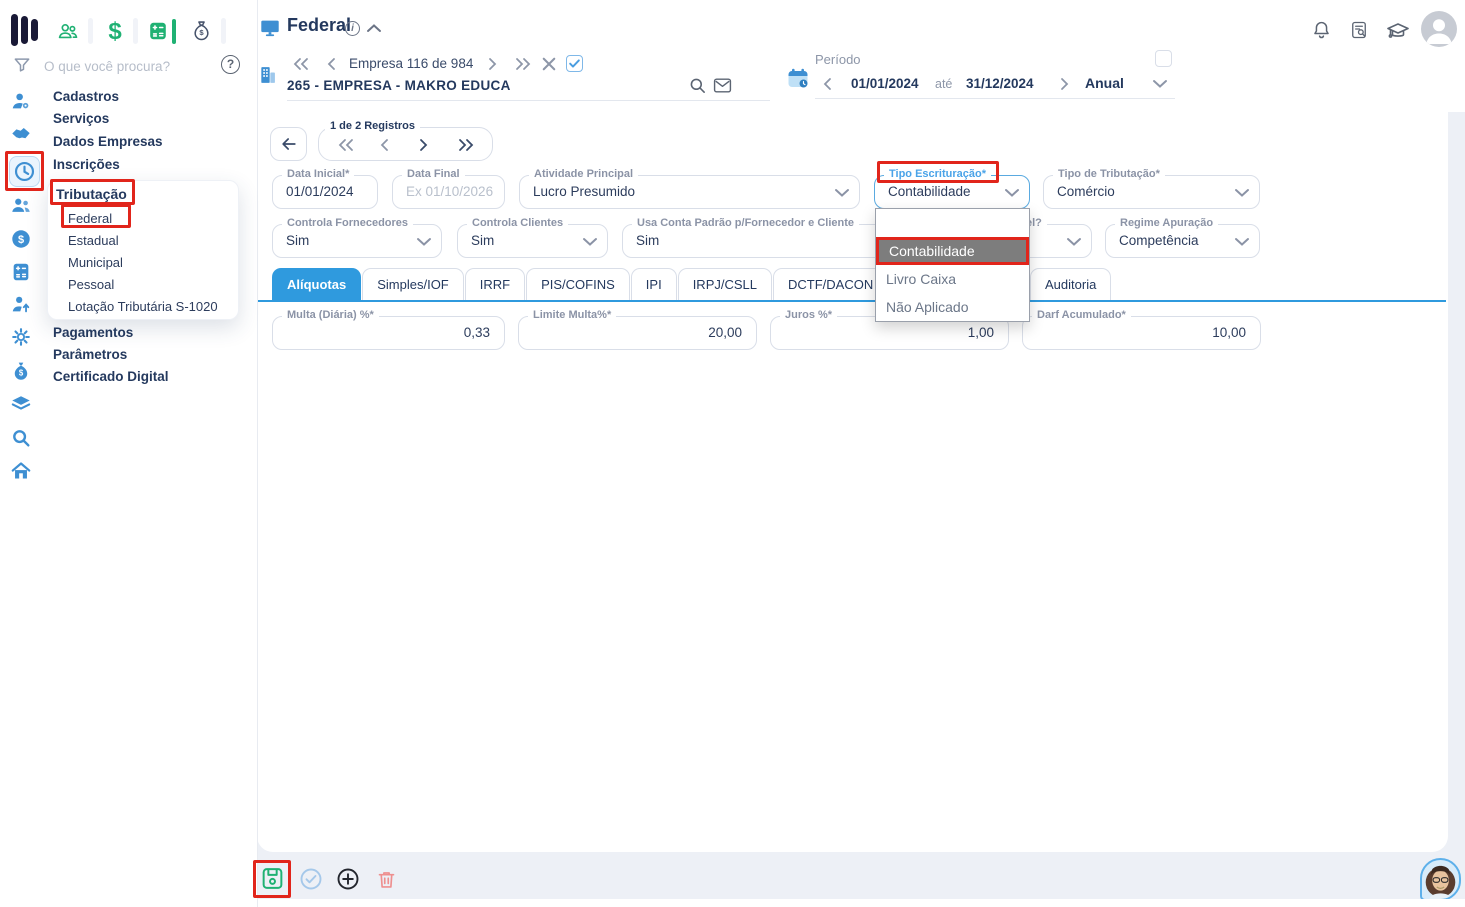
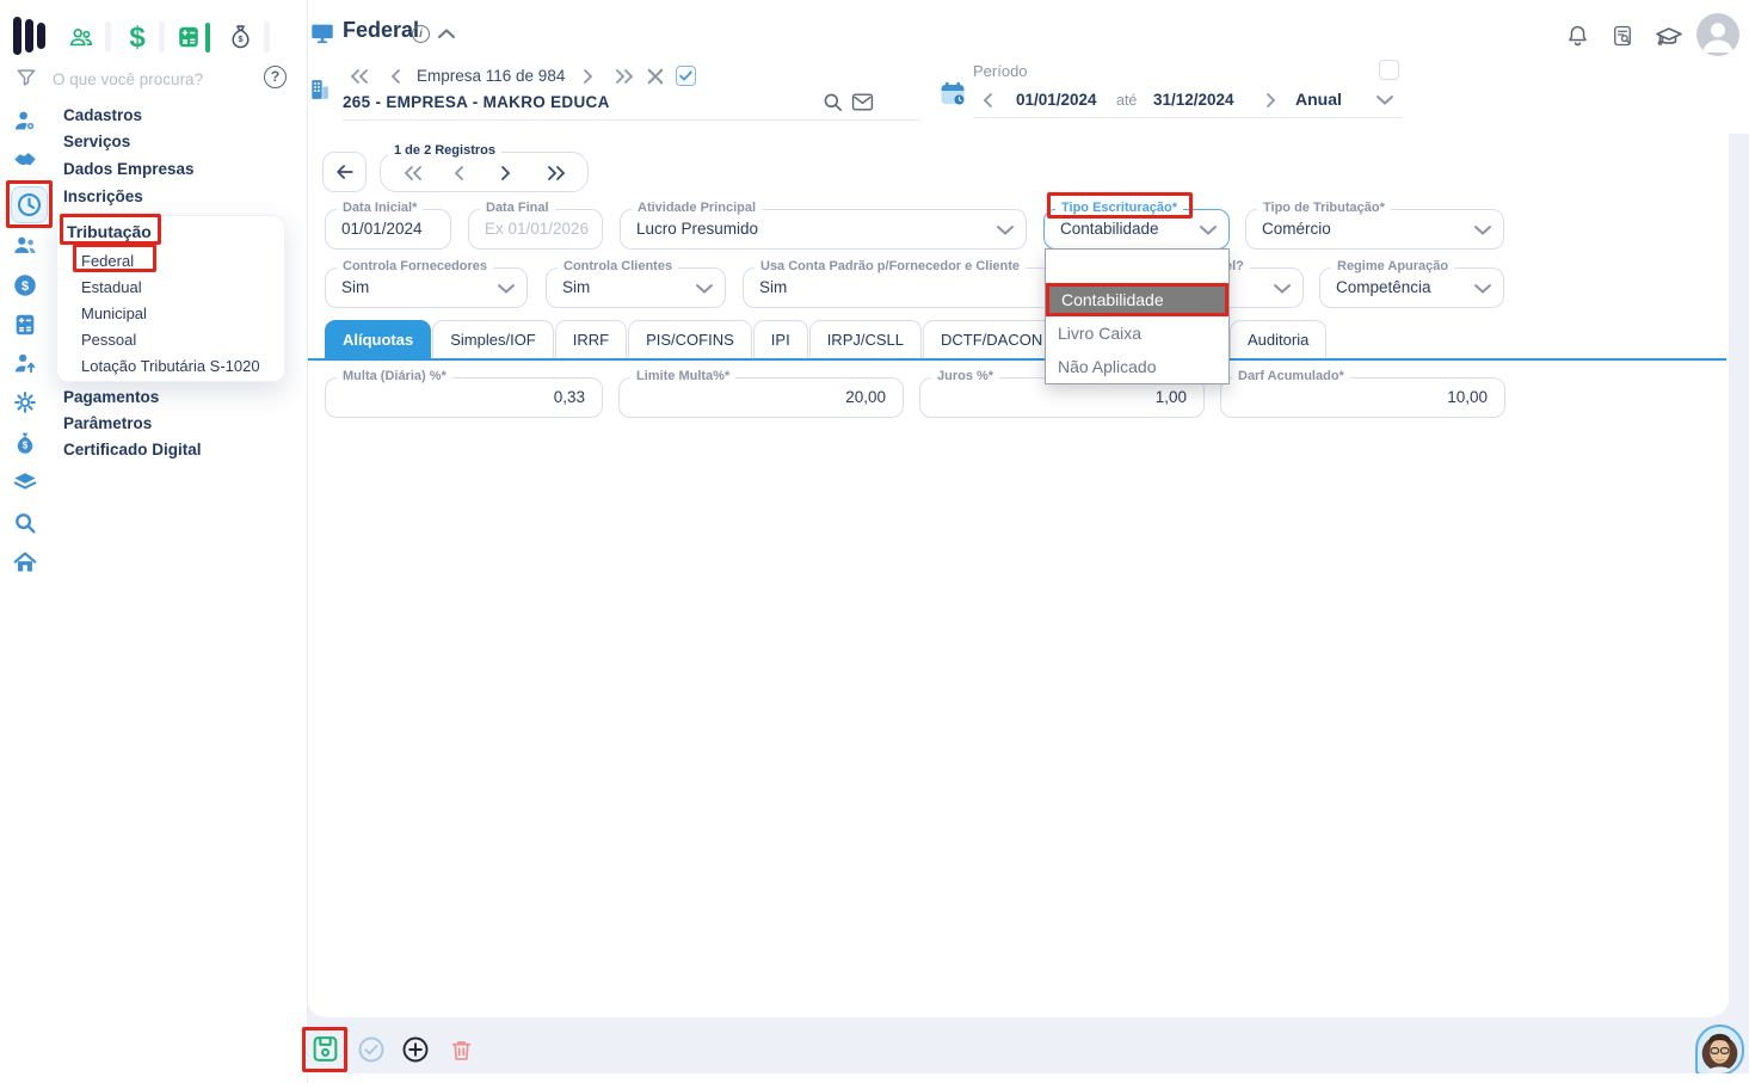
  $
  $
  O que você procura?
  ?
  $
  $
  Cadastros
  Serviços
  Dados Empresas
  Inscrições
  Pagamentos
  Parâmetros
  Certificado Digital
  Tributação
  Federal
  Estadual
  Municipal
  Pessoal
  Lotação Tributária S-1020
  Federal
  i
  Empresa 116 de 984
  265 - EMPRESA - MAKRO EDUCA
  Período
  01/01/2024
  até
  31/12/2024
  Anual
  1 de 2 Registros
  Data Inicial*
  01/01/2024
  Data Final
- Ex 01/10/2026
+ Ex 01/01/2026
  Atividade Principal
  Lucro Presumido
  Tipo Escrituração*
  Contabilidade
  Tipo de Tributação*
  Comércio
  Controla Fornecedores
  Sim
  Controla Clientes
  Sim
  Usa Conta Padrão p/Fornecedor e Cliente
  Sim
  Regime Apuração
  Competência
  Alíquotas
  Simples/IOF
  IRRF
  PIS/COFINS
  IPI
  IRPJ/CSLL
  DCTF/DACON
  Auditoria
  Multa (Diária) %*
  0,33
  Limite Multa%*
  20,00
  Juros %*
  1,00
  Darf Acumulado*
  10,00
  Contabilidade
  Livro Caixa
  Não Aplicado
